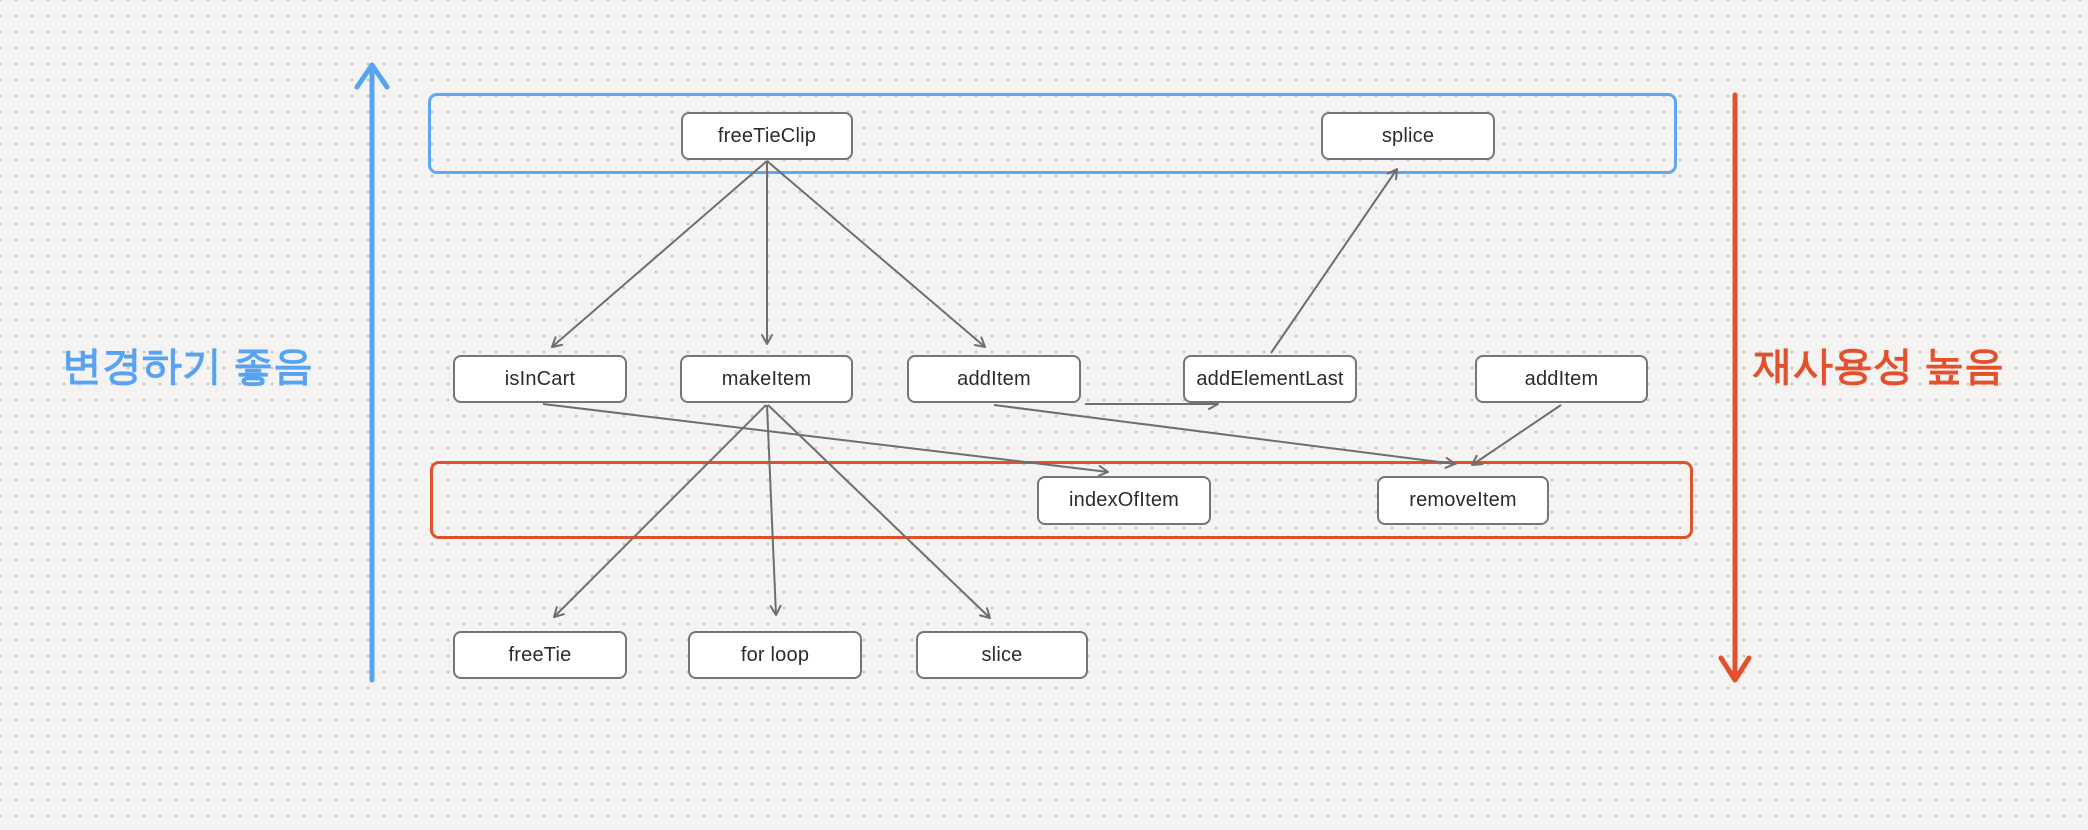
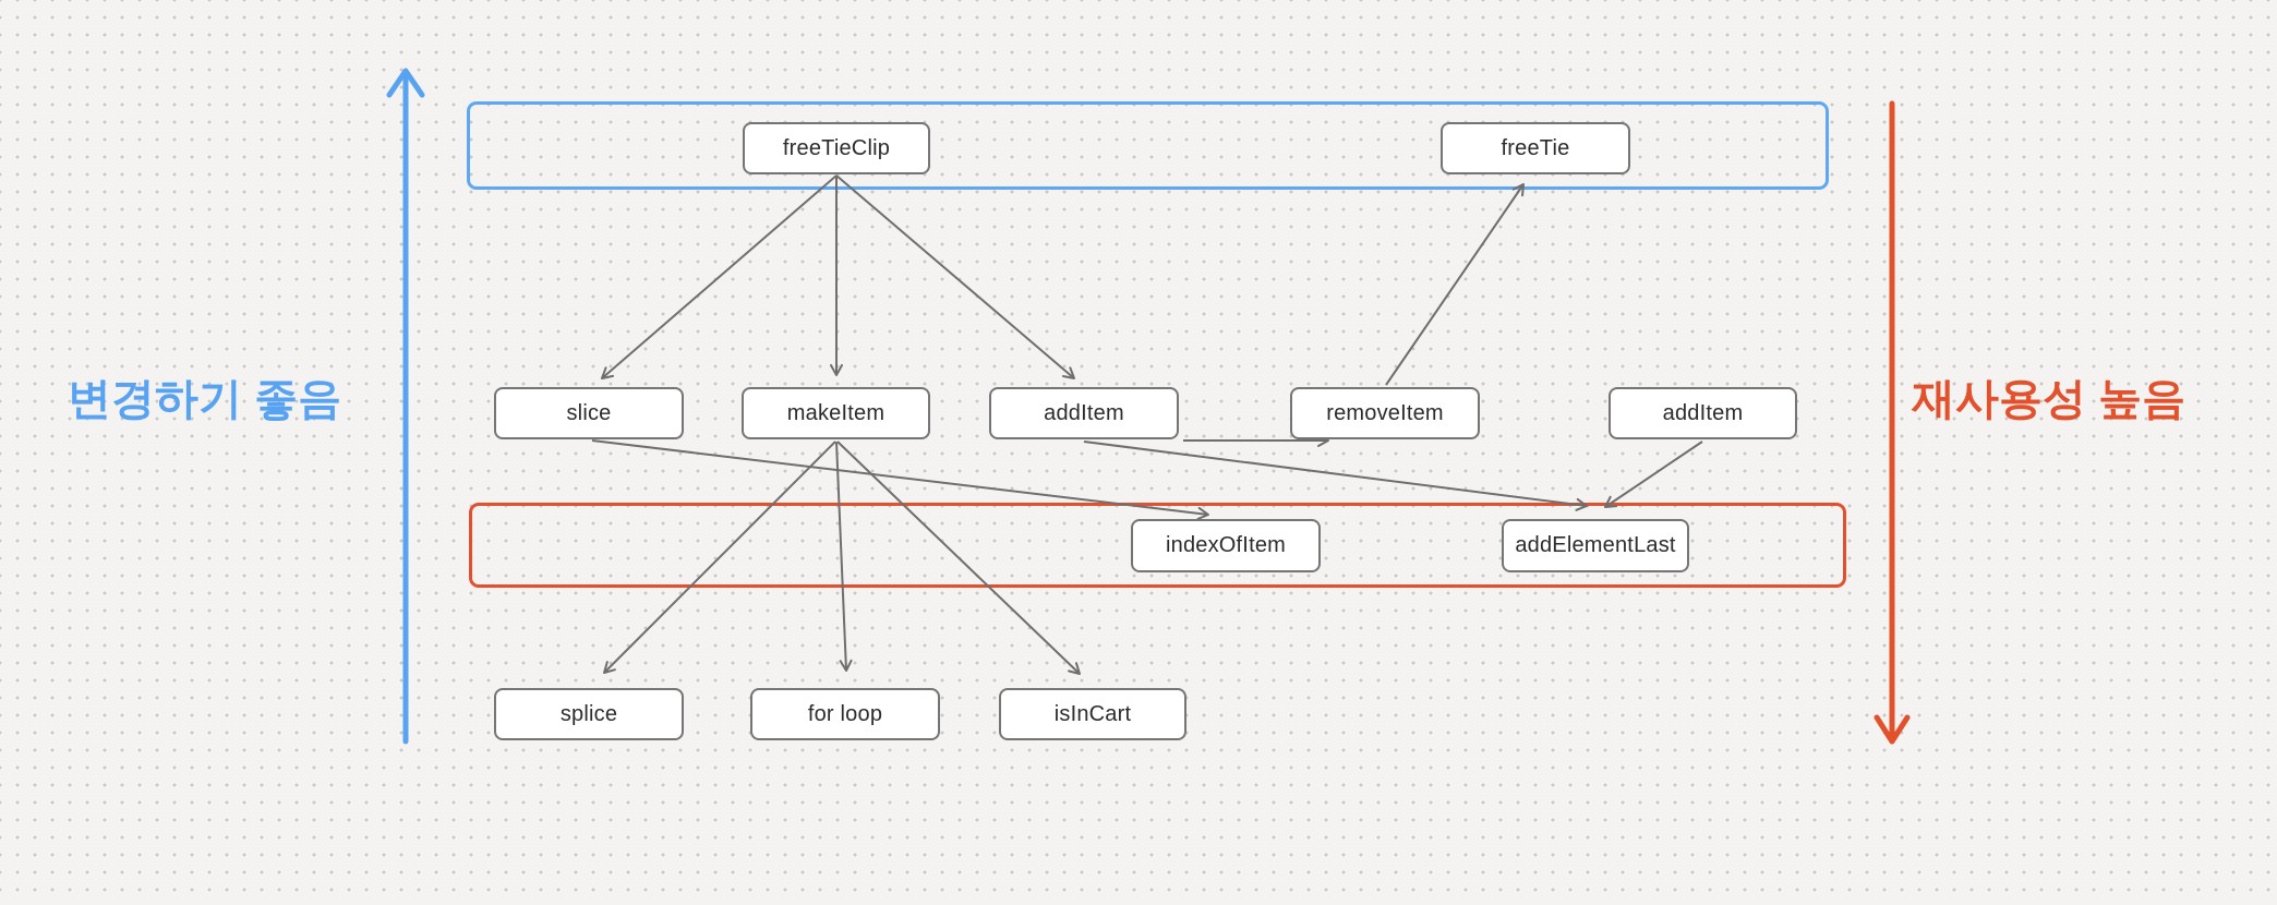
  변경하기 좋음
  재사용성 높음
  freeTieClip
- splice
+ freeTie
- isInCart
+ slice
  makeItem
  addItem
- addElementLast
+ removeItem
  addItem
  indexOfItem
- removeItem
+ addElementLast
- freeTie
+ splice
  for loop
- slice
+ isInCart
